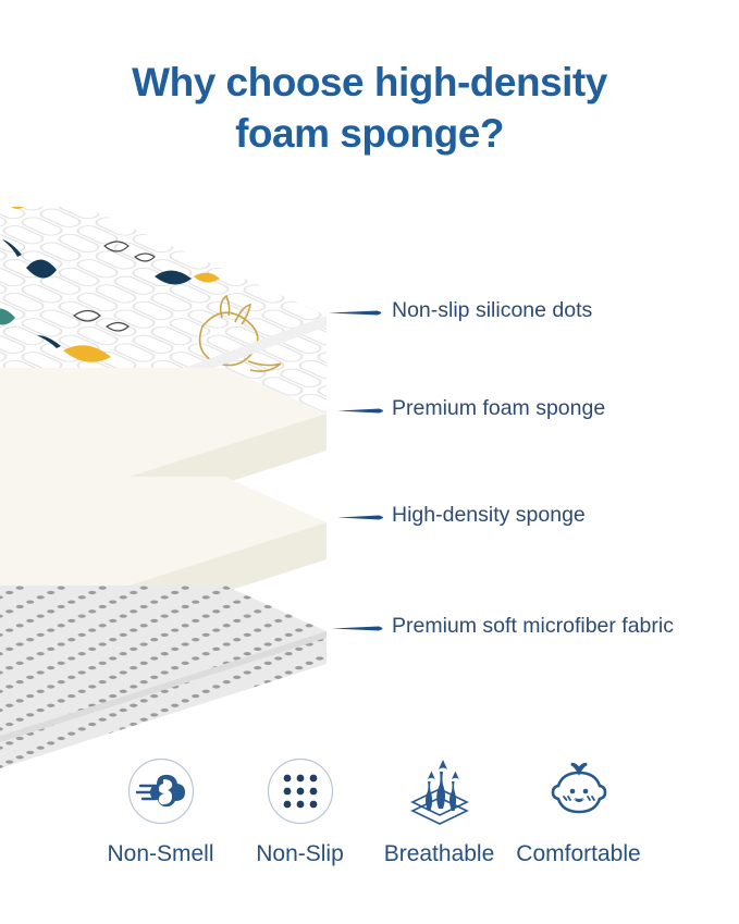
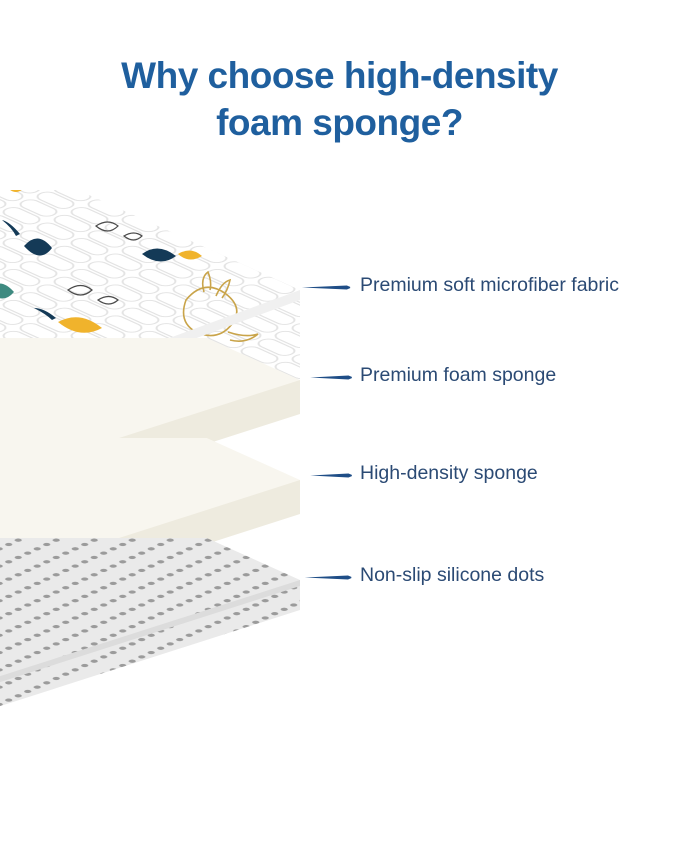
  Why choose high-density
  foam sponge?
- Non-slip silicone dots
+ Premium soft microfiber fabric
  Premium foam sponge
  High-density sponge
- Premium soft microfiber fabric
+ Non-slip silicone dots
- Non-Smell
- Non-Slip
- Breathable
- Comfortable
